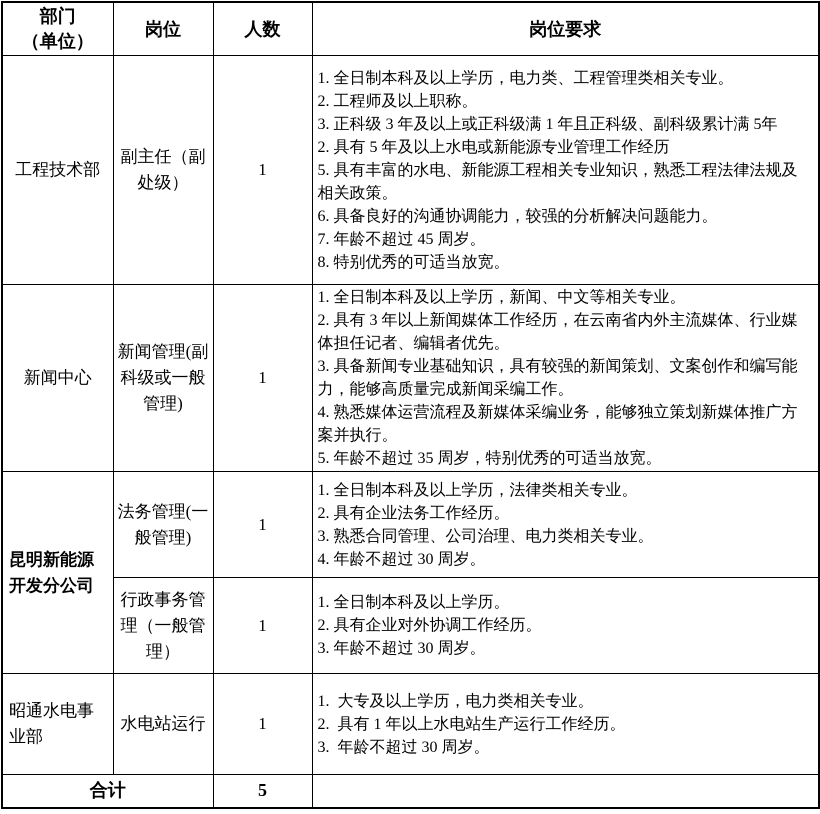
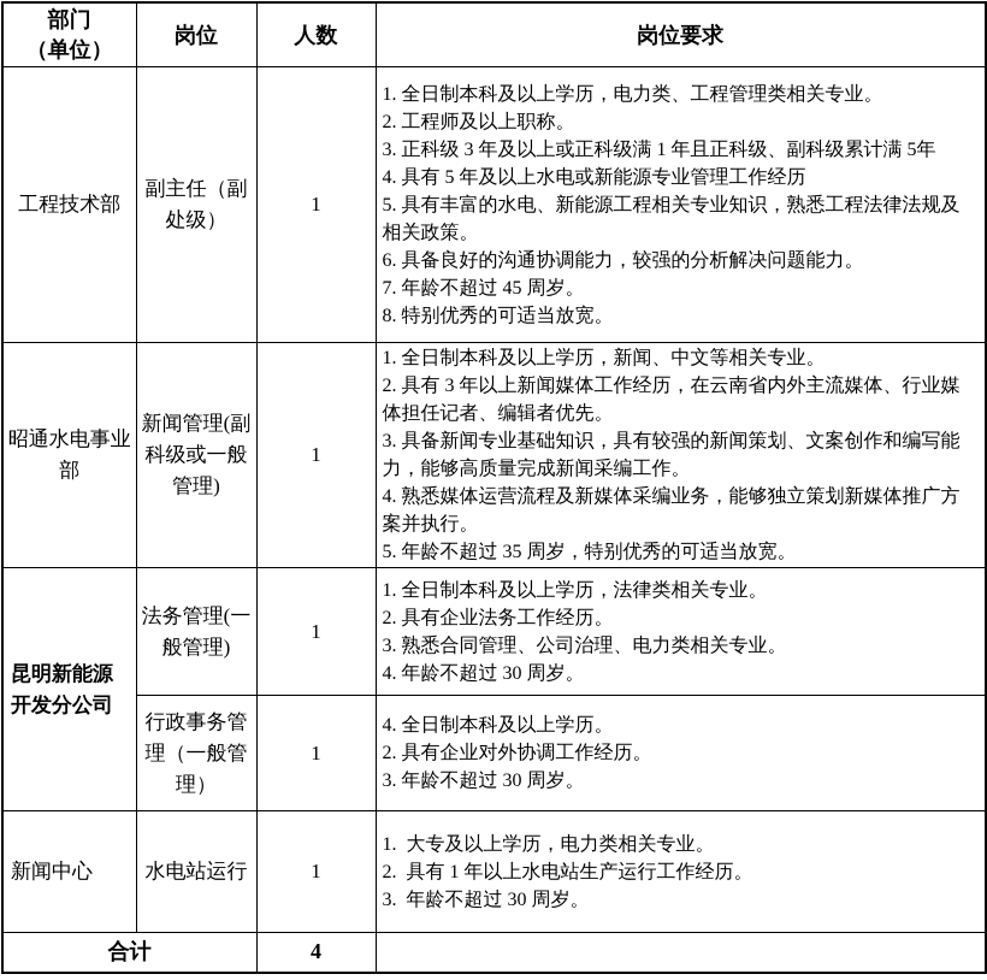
  部门 （单位）	岗位	人数	岗位要求
- 工程技术部	副主任（副处级）	1	1. 全日制本科及以上学历，电力类、工程管理类相关专业。 2. 工程师及以上职称。 3. 正科级 3 年及以上或正科级满 1 年且正科级、副科级累计满 5年 2. 具有 5 年及以上水电或新能源专业管理工作经历 5. 具有丰富的水电、新能源工程相关专业知识，熟悉工程法律法规及相关政策。 6. 具备良好的沟通协调能力，较强的分析解决问题能力。 7. 年龄不超过 45 周岁。 8. 特别优秀的可适当放宽。
+ 工程技术部	副主任（副处级）	1	1. 全日制本科及以上学历，电力类、工程管理类相关专业。 2. 工程师及以上职称。 3. 正科级 3 年及以上或正科级满 1 年且正科级、副科级累计满 5年 4. 具有 5 年及以上水电或新能源专业管理工作经历 5. 具有丰富的水电、新能源工程相关专业知识，熟悉工程法律法规及相关政策。 6. 具备良好的沟通协调能力，较强的分析解决问题能力。 7. 年龄不超过 45 周岁。 8. 特别优秀的可适当放宽。
- 新闻中心	新闻管理(副科级或一般管理)	1	1. 全日制本科及以上学历，新闻、中文等相关专业。 2. 具有 3 年以上新闻媒体工作经历，在云南省内外主流媒体、行业媒体担任记者、编辑者优先。 3. 具备新闻专业基础知识，具有较强的新闻策划、文案创作和编写能力，能够高质量完成新闻采编工作。 4. 熟悉媒体运营流程及新媒体采编业务，能够独立策划新媒体推广方案并执行。 5. 年龄不超过 35 周岁，特别优秀的可适当放宽。
+ 昭通水电事业部	新闻管理(副科级或一般管理)	1	1. 全日制本科及以上学历，新闻、中文等相关专业。 2. 具有 3 年以上新闻媒体工作经历，在云南省内外主流媒体、行业媒体担任记者、编辑者优先。 3. 具备新闻专业基础知识，具有较强的新闻策划、文案创作和编写能力，能够高质量完成新闻采编工作。 4. 熟悉媒体运营流程及新媒体采编业务，能够独立策划新媒体推广方案并执行。 5. 年龄不超过 35 周岁，特别优秀的可适当放宽。
  昆明新能源开发分公司	法务管理(一般管理)	1	1. 全日制本科及以上学历，法律类相关专业。 2. 具有企业法务工作经历。 3. 熟悉合同管理、公司治理、电力类相关专业。 4. 年龄不超过 30 周岁。
- 行政事务管理（一般管理）	1	1. 全日制本科及以上学历。 2. 具有企业对外协调工作经历。 3. 年龄不超过 30 周岁。
+ 行政事务管理（一般管理）	1	4. 全日制本科及以上学历。 2. 具有企业对外协调工作经历。 3. 年龄不超过 30 周岁。
- 昭通水电事业部	水电站运行	1	1. 大专及以上学历，电力类相关专业。 2. 具有 1 年以上水电站生产运行工作经历。 3. 年龄不超过 30 周岁。
+ 新闻中心	水电站运行	1	1. 大专及以上学历，电力类相关专业。 2. 具有 1 年以上水电站生产运行工作经历。 3. 年龄不超过 30 周岁。
- 合计	5
+ 合计	4
